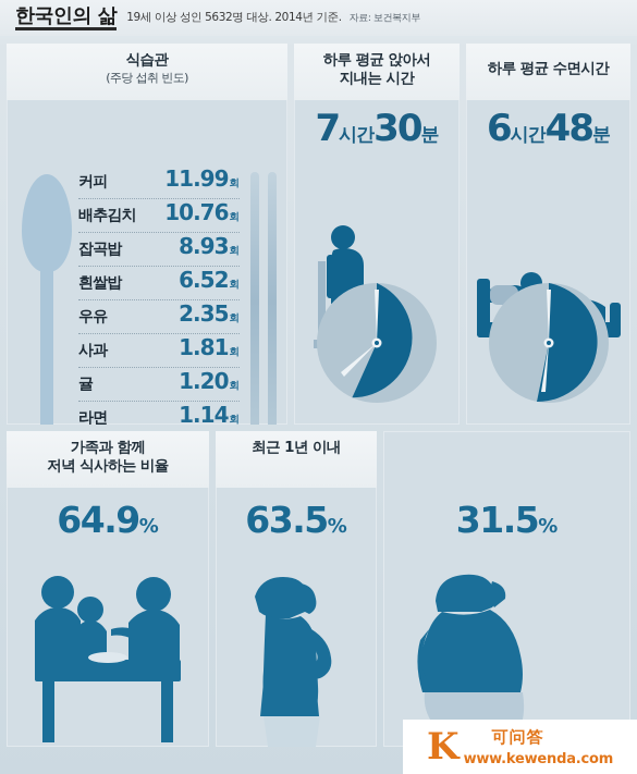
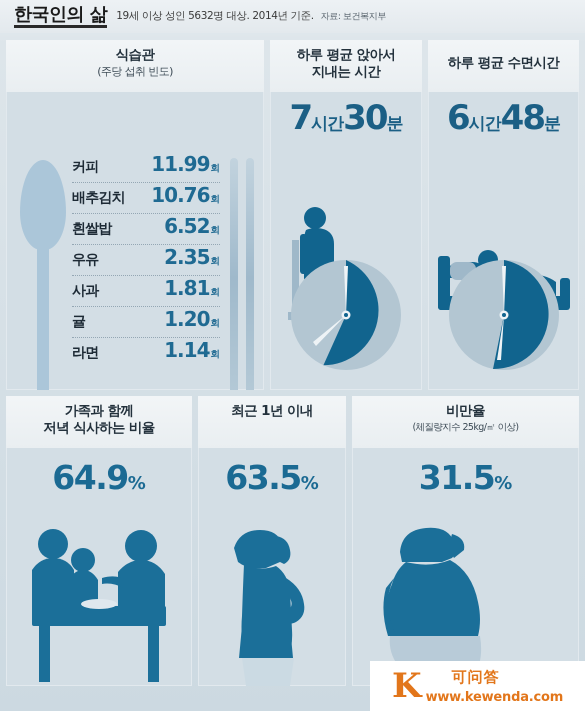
  한국인의 삶
  19세 이상 성인 5632명 대상. 2014년 기준.
  자료: 보건복지부
  식습관
  (주당 섭취 빈도)
  커피
  11.99회
  배추김치
  10.76회
- 잡곡밥
- 8.93회
  흰쌀밥
  6.52회
  우유
  2.35회
  사과
  1.81회
  귤
  1.20회
  라면
  1.14회
  하루 평균 앉아서
  지내는 시간
  7시간30분
  하루 평균 수면시간
  6시간48분
  가족과 함께
  저녁 식사하는 비율
  64.9%
  최근 1년 이내
  63.5%
+ 비만율
+ (체질량지수 25kg/㎡ 이상)
  31.5%
  K
  可问答 www.kewenda.com
